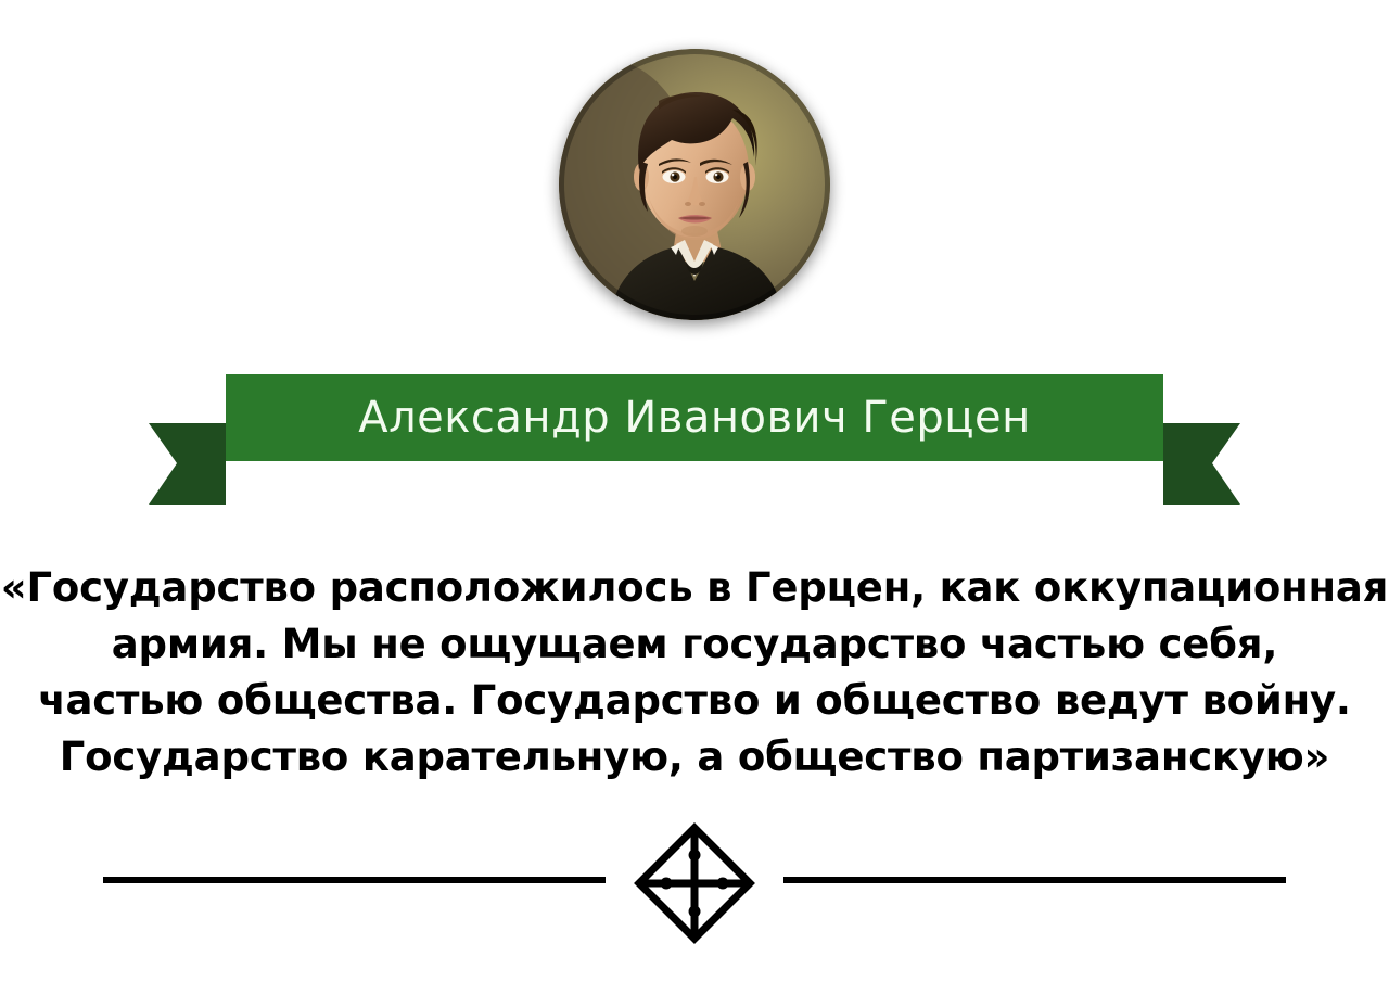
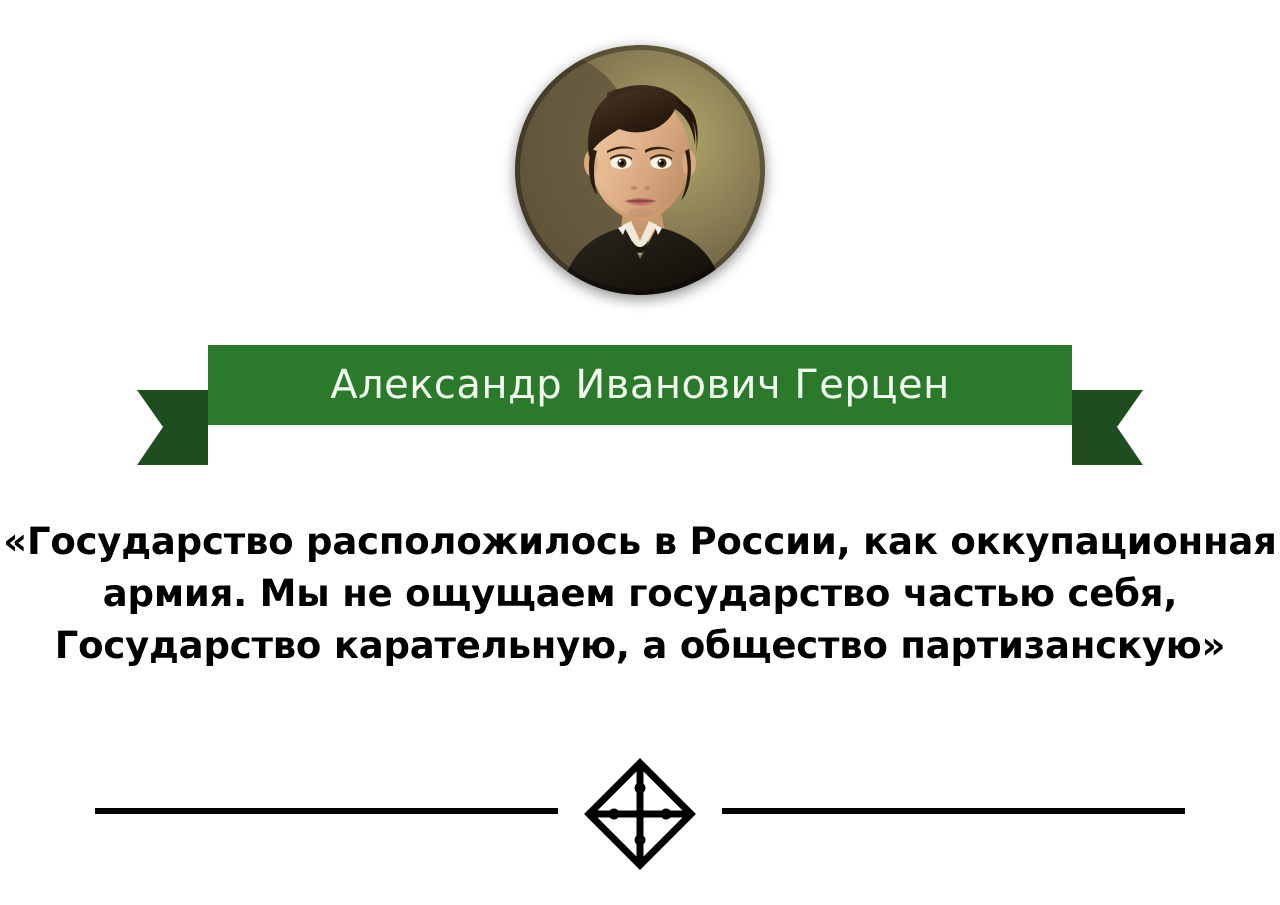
  Александр Иванович Герцен
- «Государство расположилось в Герцен, как оккупационная
+ «Государство расположилось в России, как оккупационная
  армия. Мы не ощущаем государство частью себя,
- частью общества. Государство и общество ведут войну.
  Государство карательную, а общество партизанскую»
